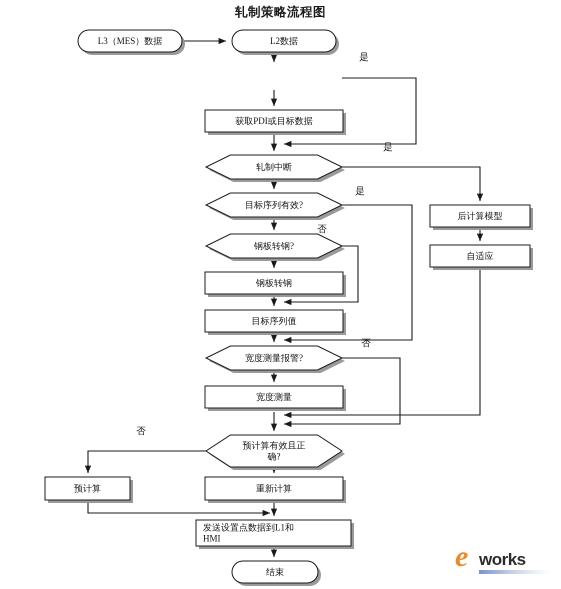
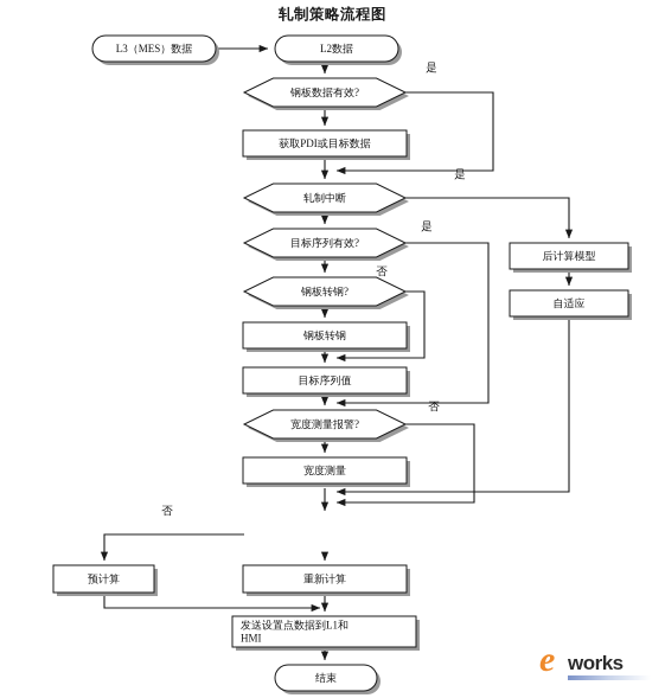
  轧制策略流程图
  L3（MES）数据
  L2数据
+ 钢板数据有效?
  获取PDI或目标数据
  轧制中断
  目标序列有效?
  后计算模型
  钢板转钢?
  自适应
  钢板转钢
  目标序列值
  宽度测量报警?
  宽度测量
- 预计算有效且正确?
  预计算
  重新计算
  发送设置点数据到L1和 HMI
  结束
  是
  是
  是
  否
  否
  否
  e
  works
